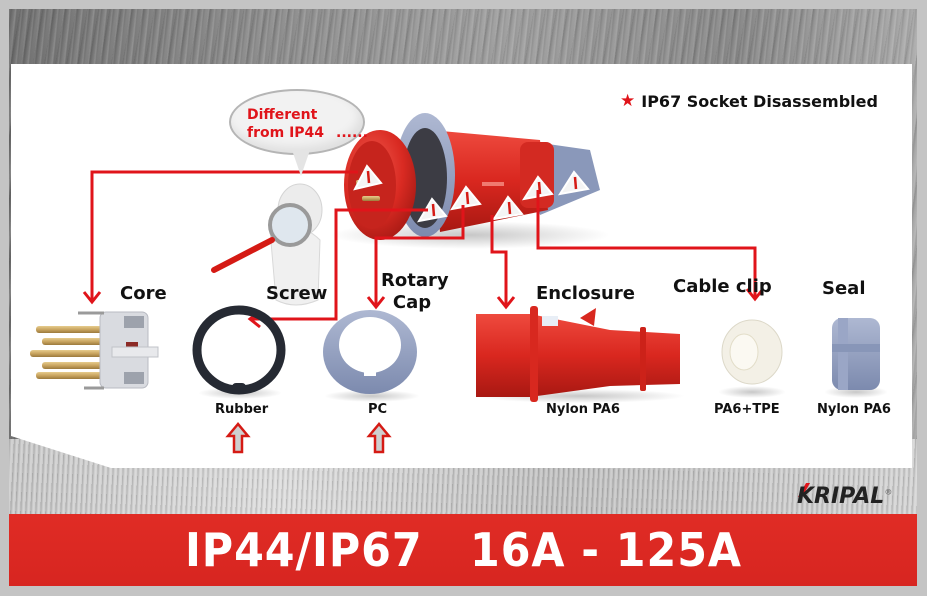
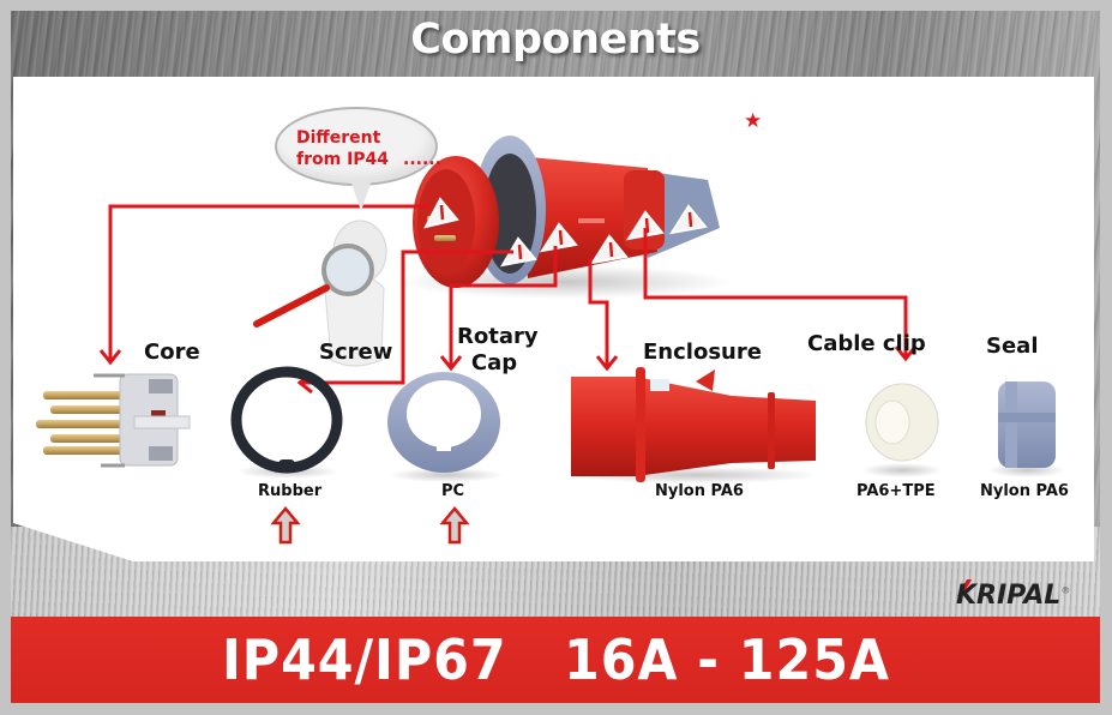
+ Components
  ★
- IP67 Socket Disassembled
  Different
  from IP44 ......
  Core
  Screw
  Rotary
  Cap
  Enclosure
  Cable clip
  Seal
  Rubber
  PC
  Nylon PA6
  PA6+TPE
  Nylon PA6
  KRIPAL®
  IP44/IP67 16A - 125A
